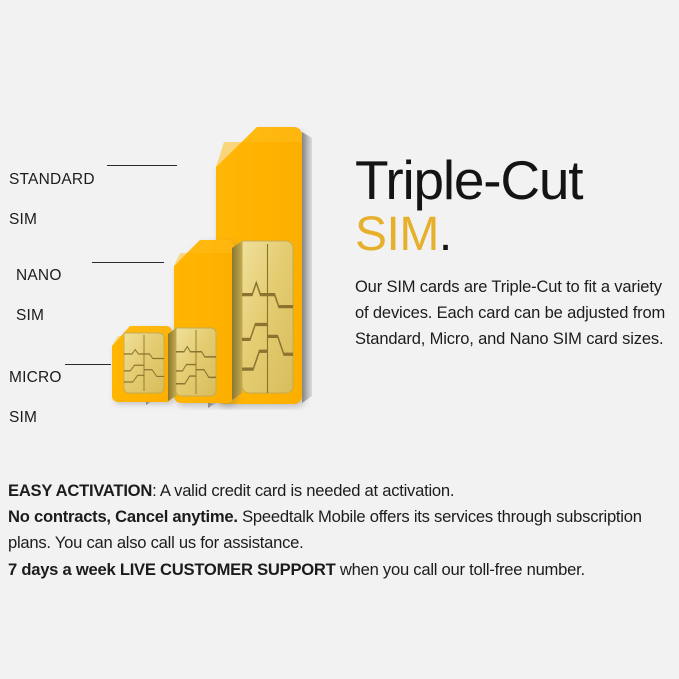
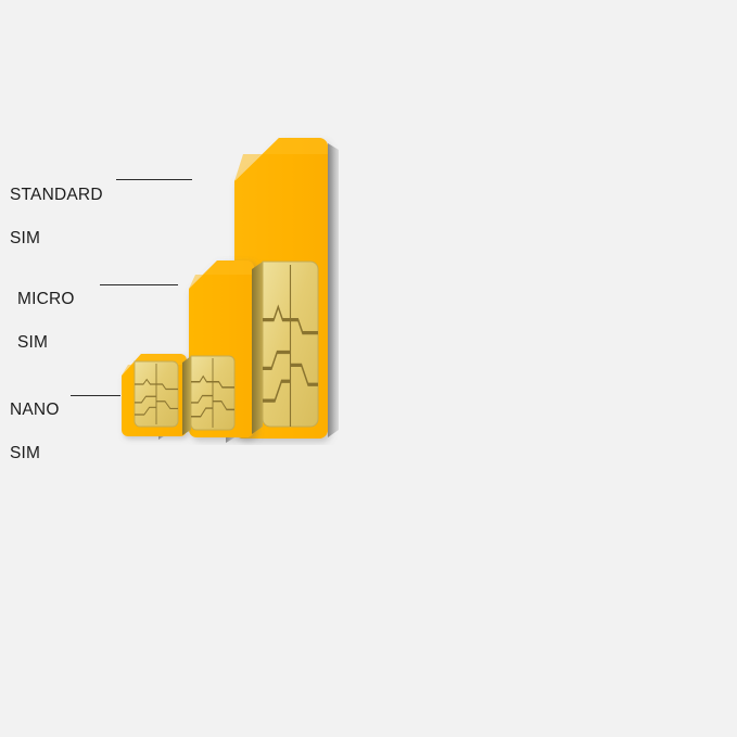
  STANDARD
  SIM
- NANO
+ MICRO
  SIM
- MICRO
+ NANO
  SIM
- Triple-Cut
- SIM.
- Our SIM cards are Triple-Cut to fit a variety of devices. Each card can be adjusted from Standard, Micro, and Nano SIM card sizes.
- EASY ACTIVATION: A valid credit card is needed at activation.
- No contracts, Cancel anytime. Speedtalk Mobile offers its services through subscription plans. You can also call us for assistance.
- 7 days a week LIVE CUSTOMER SUPPORT when you call our toll-free number.
